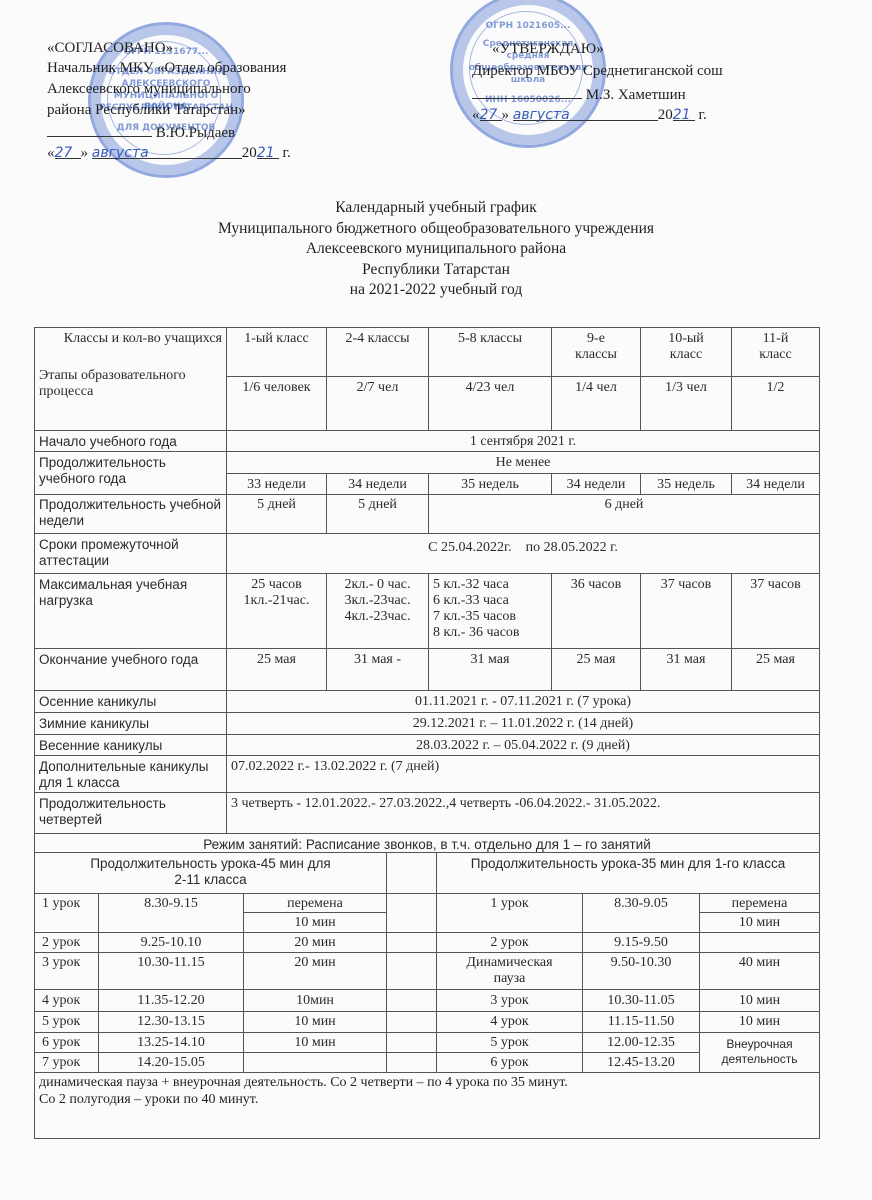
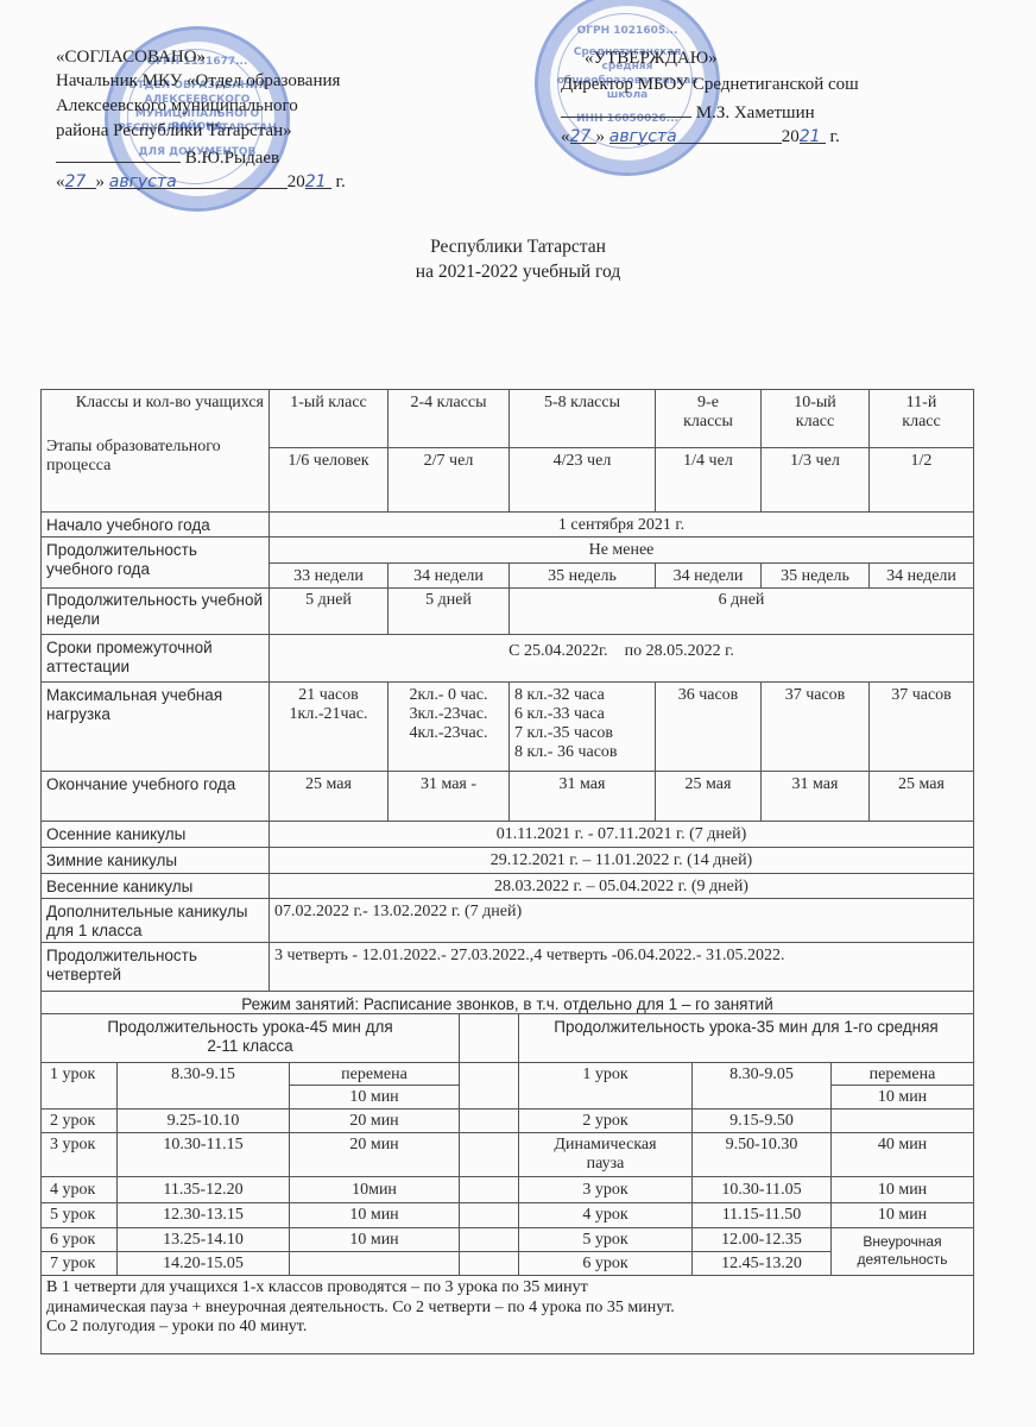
  ОГРН 1131677...
  ОТДЕЛ ОБРАЗОВАНИЯ
  АЛЕКСЕЕВСКОГО
  МУНИЦИПАЛЬНОГО РАЙОНА
  РЕСПУБЛИКИ ТАТАРСТАН
  ДЛЯ ДОКУМЕНТОВ
  ОГРН 1021605...
  Среднетиганская
  средняя
  общеобразовательная
  школа
  ИНН 16050026...
  «СОГЛАСОВАНО»
  Начальник МКУ «Отдел образования
  Алексеевского муниципального
  района Республики Татарстан»
  В.Ю.Рыдаев
  «27 » августа 2021 г.
  «УТВЕРЖДАЮ»
  Директор МБОУ Среднетиганской сош
  М.З. Хаметшин
  «27 » августа 2021 г.
- Календарный учебный график
- Муниципального бюджетного общеобразовательного учреждения
- Алексеевского муниципального района
  Республики Татарстан
  на 2021-2022 учебный год
  Классы и кол-во учащихся
  Этапы образовательного процесса
  1-ый класс
  2-4 классы
  5-8 классы
  9-е классы
  10-ый класс
  11-й класс
  1/6 человек
  2/7 чел
  4/23 чел
  1/4 чел
  1/3 чел
  1/2
  Начало учебного года
  1 сентября 2021 г.
  Продолжительность учебного года
  Не менее
  33 недели
  34 недели
  35 недель
  34 недели
  35 недель
  34 недели
  Продолжительность учебной недели
  5 дней
  5 дней
  6 дней
  Сроки промежуточной аттестации
  С 25.04.2022г. по 28.05.2022 г.
  Максимальная учебная нагрузка
- 25 часов
+ 21 часов
  1кл.-21час.
  2кл.- 0 час.
  3кл.-23час.
  4кл.-23час.
- 5 кл.-32 часа
+ 8 кл.-32 часа
  6 кл.-33 часа
  7 кл.-35 часов
  8 кл.- 36 часов
  36 часов
  37 часов
  37 часов
  Окончание учебного года
  25 мая
  31 мая -
  31 мая
  25 мая
  31 мая
  25 мая
  Осенние каникулы
- 01.11.2021 г. - 07.11.2021 г. (7 урока)
+ 01.11.2021 г. - 07.11.2021 г. (7 дней)
  Зимние каникулы
  29.12.2021 г. – 11.01.2022 г. (14 дней)
  Весенние каникулы
  28.03.2022 г. – 05.04.2022 г. (9 дней)
  Дополнительные каникулы для 1 класса
  07.02.2022 г.- 13.02.2022 г. (7 дней)
  Продолжительность четвертей
  3 четверть - 12.01.2022.- 27.03.2022.,4 четверть -06.04.2022.- 31.05.2022.
  Режим занятий: Расписание звонков, в т.ч. отдельно для 1 – го занятий
  Продолжительность урока-45 мин для 2-11 класса
- Продолжительность урока-35 мин для 1-го класса
+ Продолжительность урока-35 мин для 1-го средняя
  1 урок
  8.30-9.15
  перемена
  10 мин
  2 урок
  9.25-10.10
  20 мин
  3 урок
  10.30-11.15
  20 мин
  4 урок
  11.35-12.20
  10мин
  5 урок
  12.30-13.15
  10 мин
  6 урок
  13.25-14.10
  10 мин
  7 урок
  14.20-15.05
  1 урок
  8.30-9.05
  перемена
  10 мин
  2 урок
  9.15-9.50
  Динамическая пауза
  9.50-10.30
  40 мин
  3 урок
  10.30-11.05
  10 мин
  4 урок
  11.15-11.50
  10 мин
  5 урок
  12.00-12.35
  Внеурочная деятельность
  6 урок
  12.45-13.20
+ В 1 четверти для учащихся 1-х классов проводятся – по 3 урока по 35 минут
  динамическая пауза + внеурочная деятельность. Со 2 четверти – по 4 урока по 35 минут.
  Со 2 полугодия – уроки по 40 минут.
